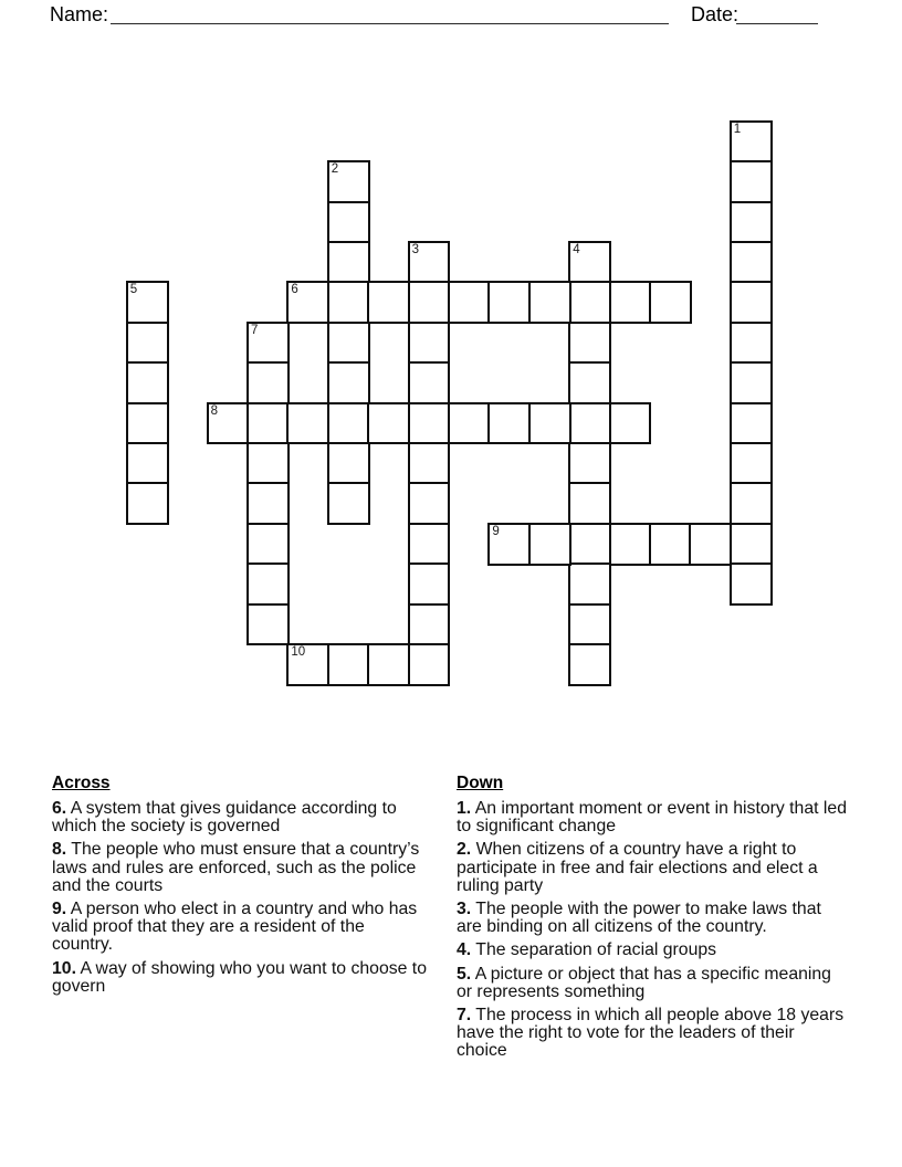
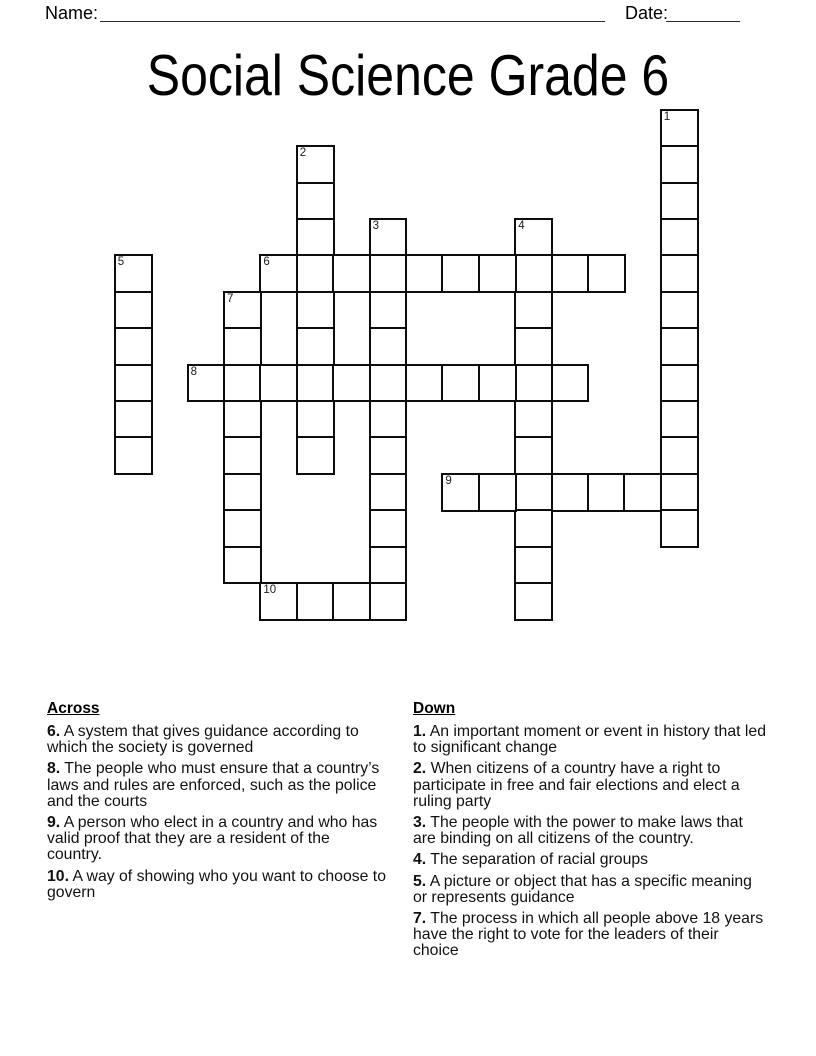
  Name:
  Date:
+ Social Science Grade 6
  1
  2
  3
  4
  5
  6
  7
  8
  9
  10
  Across
  6. A system that gives guidance according to which the society is governed
  8. The people who must ensure that a country’s laws and rules are enforced, such as the police and the courts
  9. A person who elect in a country and who has valid proof that they are a resident of the country.
  10. A way of showing who you want to choose to govern
  Down
  1. An important moment or event in history that led to significant change
  2. When citizens of a country have a right to participate in free and fair elections and elect a ruling party
  3. The people with the power to make laws that are binding on all citizens of the country.
  4. The separation of racial groups
- 5. A picture or object that has a specific meaning or represents something
+ 5. A picture or object that has a specific meaning or represents guidance
  7. The process in which all people above 18 years have the right to vote for the leaders of their choice
